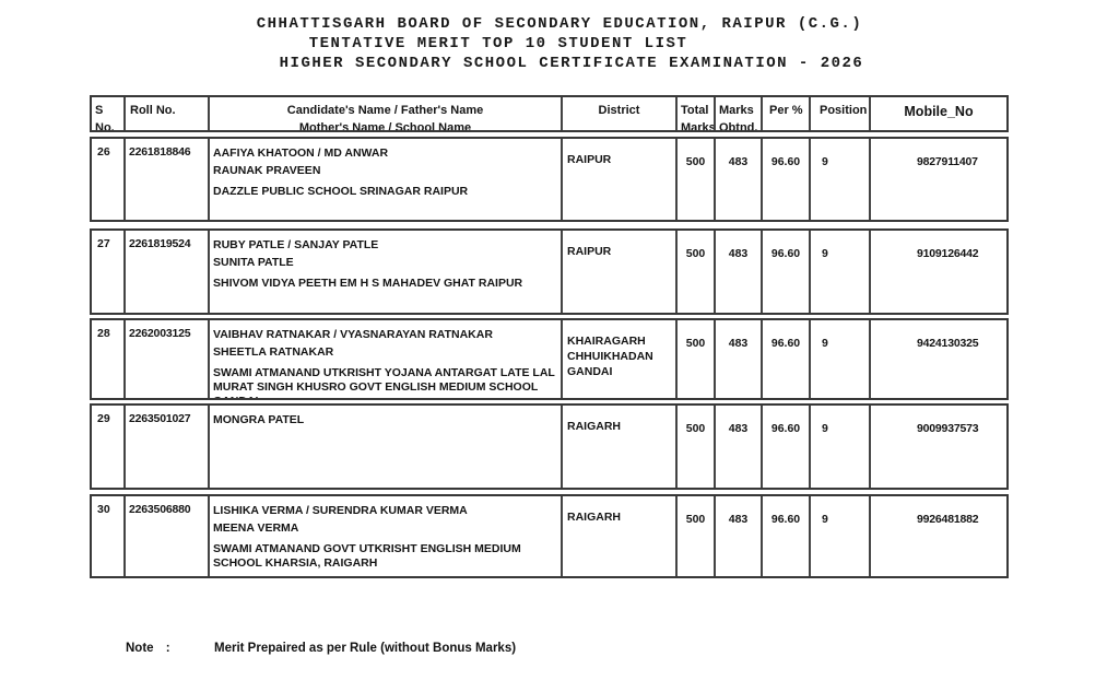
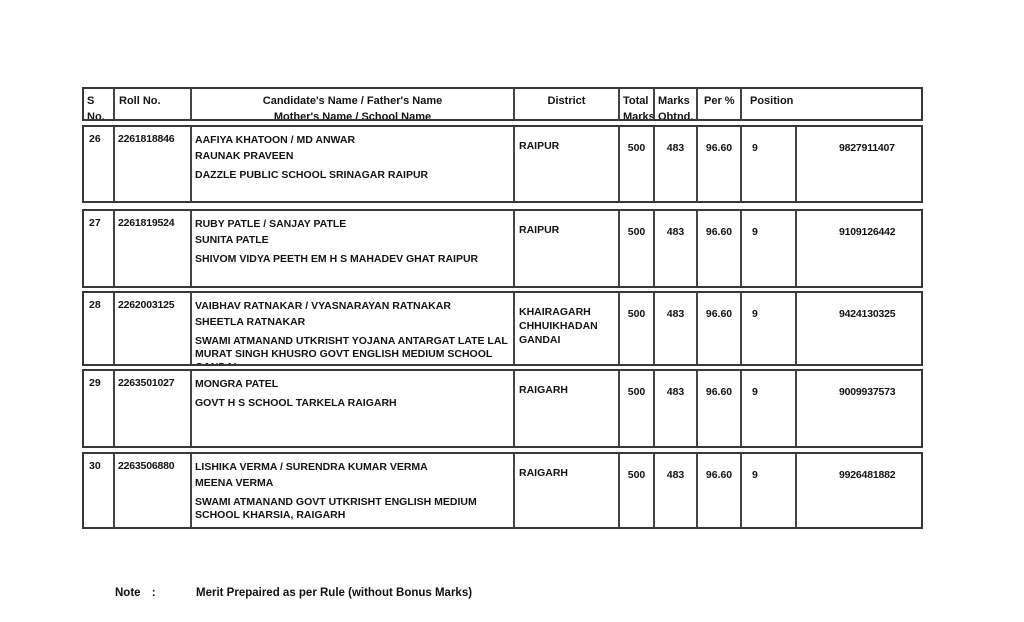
- CHHATTISGARH BOARD OF SECONDARY EDUCATION, RAIPUR (C.G.)
- TENTATIVE MERIT TOP 10 STUDENT LIST
- HIGHER SECONDARY SCHOOL CERTIFICATE EXAMINATION - 2026
  S No.
  Roll No.
  Candidate's Name / Father's Name
  Mother's Name / School Name
  District
  Total
  Marks
  Marks
  Obtnd.
  Per %
  Position
- Mobile_No
  26
  2261818846
  AAFIYA KHATOON / MD ANWAR
  RAUNAK PRAVEEN
  DAZZLE PUBLIC SCHOOL SRINAGAR RAIPUR
  RAIPUR
  500
  483
  96.60
  9
  9827911407
  27
  2261819524
  RUBY PATLE / SANJAY PATLE
  SUNITA PATLE
  SHIVOM VIDYA PEETH EM H S MAHADEV GHAT RAIPUR
  RAIPUR
  500
  483
  96.60
  9
  9109126442
  28
  2262003125
  VAIBHAV RATNAKAR / VYASNARAYAN RATNAKAR
  SHEETLA RATNAKAR
  SWAMI ATMANAND UTKRISHT YOJANA ANTARGAT LATE LAL MURAT SINGH KHUSRO GOVT ENGLISH MEDIUM SCHOOL
  KHAIRAGARH CHHUIKHADAN GANDAI
  500
  483
  96.60
  9
  9424130325
  29
  2263501027
  MONGRA PATEL
+ GOVT H S SCHOOL TARKELA RAIGARH
  RAIGARH
  500
  483
  96.60
  9
  9009937573
  30
  2263506880
  LISHIKA VERMA / SURENDRA KUMAR VERMA
  MEENA VERMA
  SWAMI ATMANAND GOVT UTKRISHT ENGLISH MEDIUM SCHOOL KHARSIA, RAIGARH
  RAIGARH
  500
  483
  96.60
  9
  9926481882
  Note : Merit Prepaired as per Rule (without Bonus Marks)
